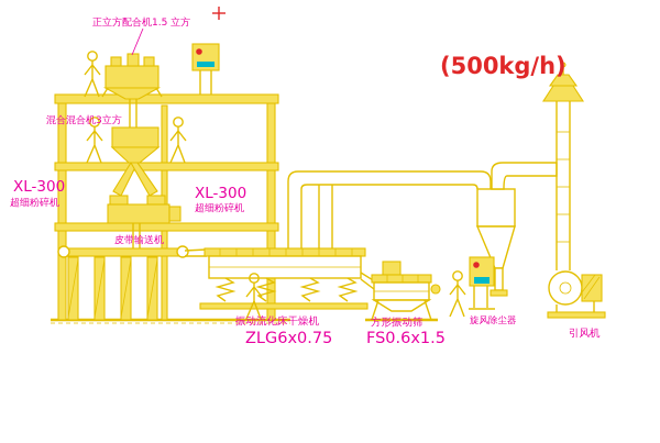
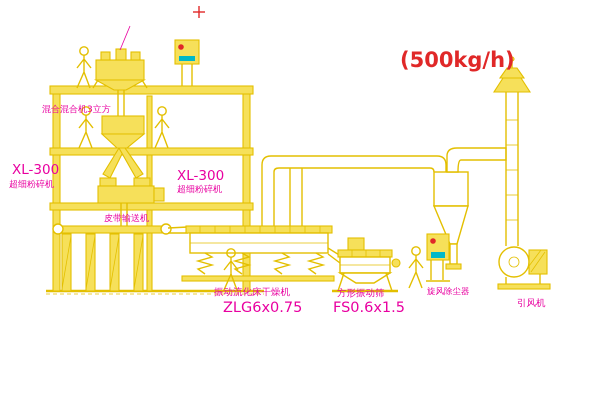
  (500kg/h)
- 正立方配合机1.5 立方
  混合混合机3立方
  XL-300
  超细粉碎机
  XL-300
  超细粉碎机
  皮带输送机
  振动流化床干燥机
  ZLG6x0.75
  方形振动筛
  FS0.6x1.5
  旋风除尘器
  引风机
